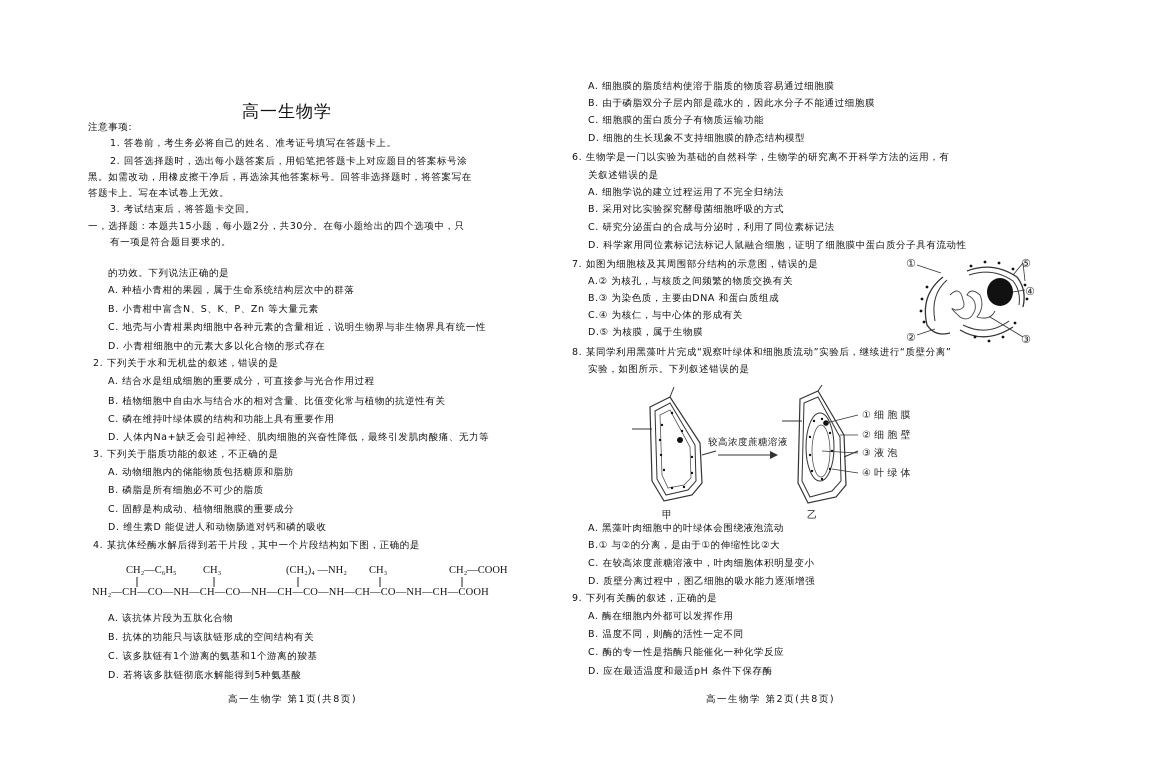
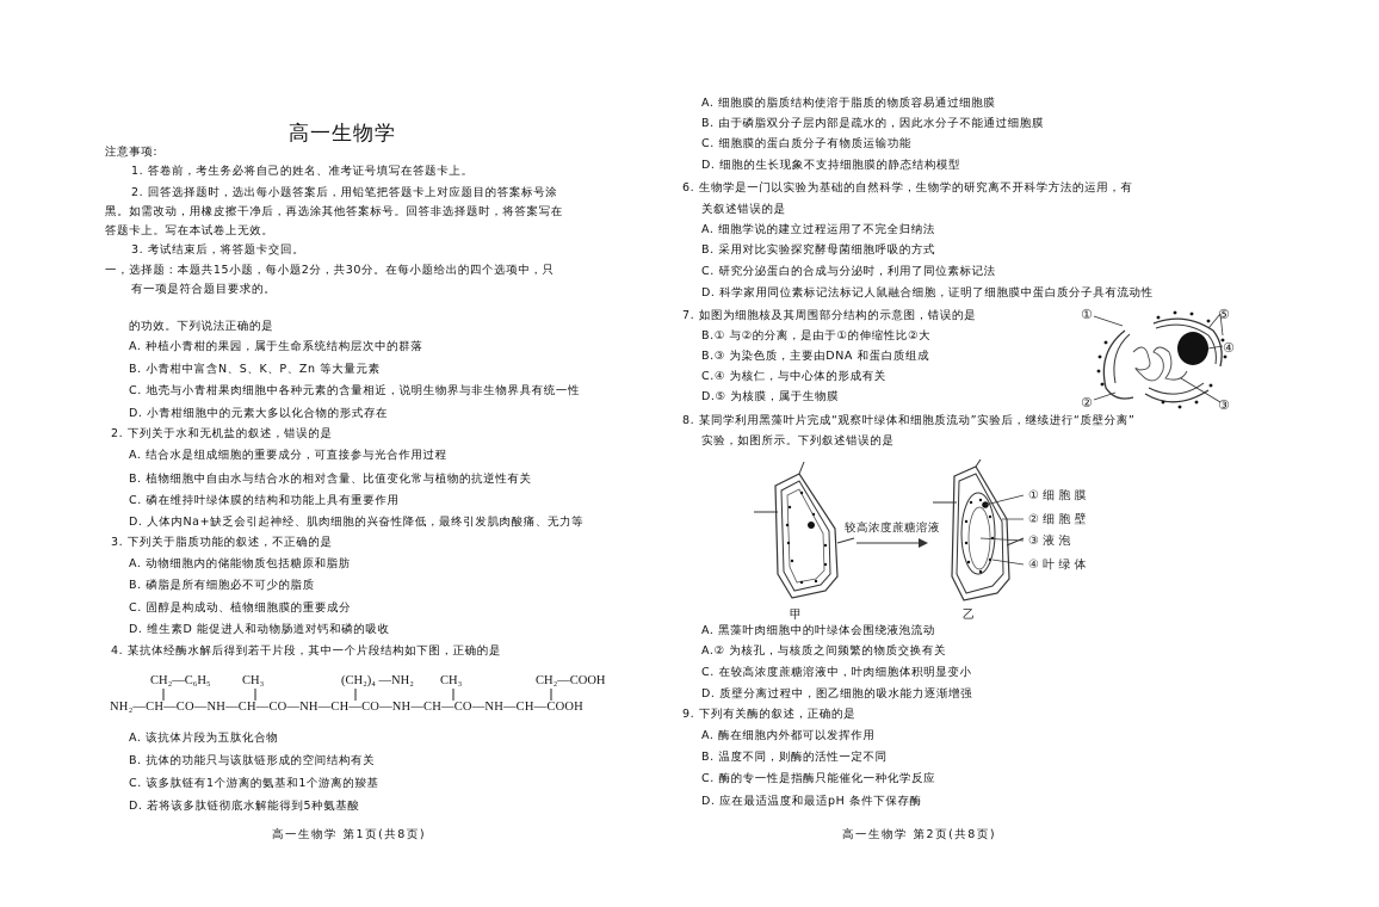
  高一生物学
  注意事项:
  1. 答卷前，考生务必将自己的姓名、准考证号填写在答题卡上。
  2. 回答选择题时，选出每小题答案后，用铅笔把答题卡上对应题目的答案标号涂
  黑。如需改动，用橡皮擦干净后，再选涂其他答案标号。回答非选择题时，将答案写在
  答题卡上。写在本试卷上无效。
  3. 考试结束后，将答题卡交回。
  一，选择题：本题共15小题，每小题2分，共30分。在每小题给出的四个选项中，只
  有一项是符合题目要求的。
  的功效。下列说法正确的是
  A. 种植小青柑的果园，属于生命系统结构层次中的群落
  B. 小青柑中富含N、S、K、P、Zn 等大量元素
  C. 地壳与小青柑果肉细胞中各种元素的含量相近，说明生物界与非生物界具有统一性
  D. 小青柑细胞中的元素大多以化合物的形式存在
  2. 下列关于水和无机盐的叙述，错误的是
  A. 结合水是组成细胞的重要成分，可直接参与光合作用过程
  B. 植物细胞中自由水与结合水的相对含量、比值变化常与植物的抗逆性有关
  C. 磷在维持叶绿体膜的结构和功能上具有重要作用
  D. 人体内Na+缺乏会引起神经、肌肉细胞的兴奋性降低，最终引发肌肉酸痛、无力等
  3. 下列关于脂质功能的叙述，不正确的是
  A. 动物细胞内的储能物质包括糖原和脂肪
  B. 磷脂是所有细胞必不可少的脂质
  C. 固醇是构成动、植物细胞膜的重要成分
  D. 维生素D 能促进人和动物肠道对钙和磷的吸收
  4. 某抗体经酶水解后得到若干片段，其中一个片段结构如下图，正确的是
  CH₂—C₆H₅
  CH₃
  (CH₂)₄ —NH₂
  CH₃
  CH₂—COOH
  NH₂—CH—CO—NH—CH—CO—NH—CH—CO—NH—CH—CO—NH—CH—COOH
  A. 该抗体片段为五肽化合物
  B. 抗体的功能只与该肽链形成的空间结构有关
  C. 该多肽链有1个游离的氨基和1个游离的羧基
  D. 若将该多肽链彻底水解能得到5种氨基酸
  高一生物学 第1页(共8页)
  A. 细胞膜的脂质结构使溶于脂质的物质容易通过细胞膜
  B. 由于磷脂双分子层内部是疏水的，因此水分子不能通过细胞膜
  C. 细胞膜的蛋白质分子有物质运输功能
  D. 细胞的生长现象不支持细胞膜的静态结构模型
  6. 生物学是一门以实验为基础的自然科学，生物学的研究离不开科学方法的运用，有
  关叙述错误的是
  A. 细胞学说的建立过程运用了不完全归纳法
  B. 采用对比实验探究酵母菌细胞呼吸的方式
  C. 研究分泌蛋白的合成与分泌时，利用了同位素标记法
  D. 科学家用同位素标记法标记人鼠融合细胞，证明了细胞膜中蛋白质分子具有流动性
  7. 如图为细胞核及其周围部分结构的示意图，错误的是
- A.② 为核孔，与核质之间频繁的物质交换有关
+ B.① 与②的分离，是由于①的伸缩性比②大
  B.③ 为染色质，主要由DNA 和蛋白质组成
  C.④ 为核仁，与中心体的形成有关
  D.⑤ 为核膜，属于生物膜
  ①
  ②
  ③
  ④
  ⑤
  8. 某同学利用黑藻叶片完成“观察叶绿体和细胞质流动”实验后，继续进行“质壁分离”
  实验，如图所示。下列叙述错误的是
  较高浓度蔗糖溶液
  甲
  乙
  ① 细 胞 膜
  ② 细 胞 壁
  ③ 液 泡
  ④ 叶 绿 体
  A. 黑藻叶肉细胞中的叶绿体会围绕液泡流动
- B.① 与②的分离，是由于①的伸缩性比②大
+ A.② 为核孔，与核质之间频繁的物质交换有关
  C. 在较高浓度蔗糖溶液中，叶肉细胞体积明显变小
  D. 质壁分离过程中，图乙细胞的吸水能力逐渐增强
  9. 下列有关酶的叙述，正确的是
  A. 酶在细胞内外都可以发挥作用
  B. 温度不同，则酶的活性一定不同
  C. 酶的专一性是指酶只能催化一种化学反应
  D. 应在最适温度和最适pH 条件下保存酶
  高一生物学 第2页(共8页)
